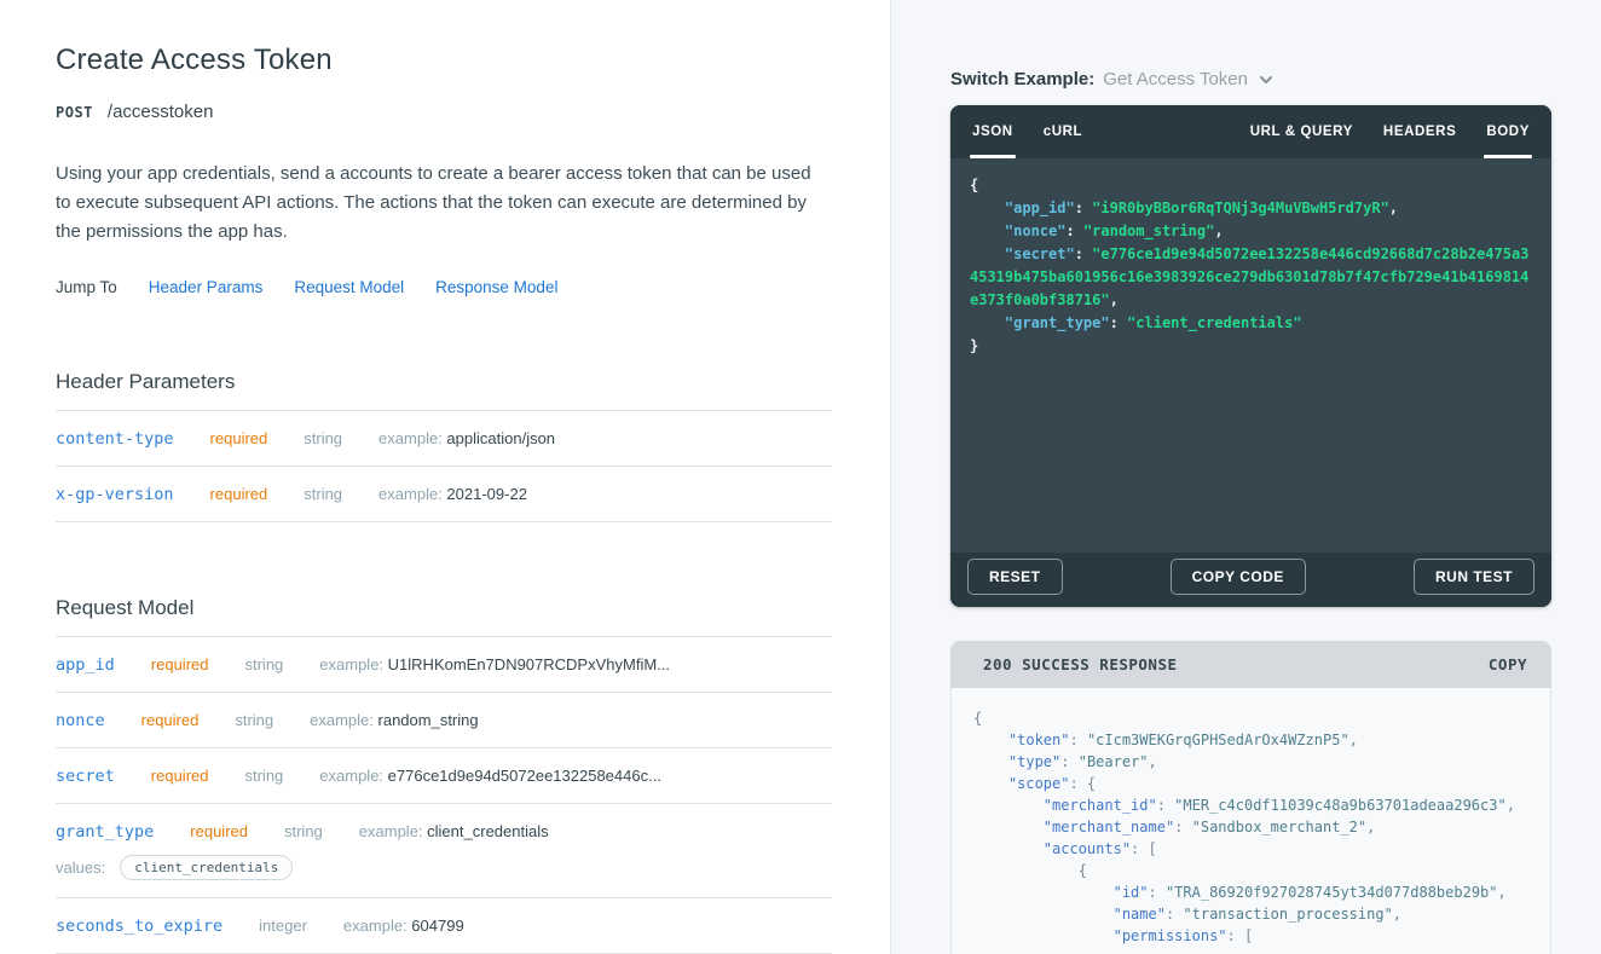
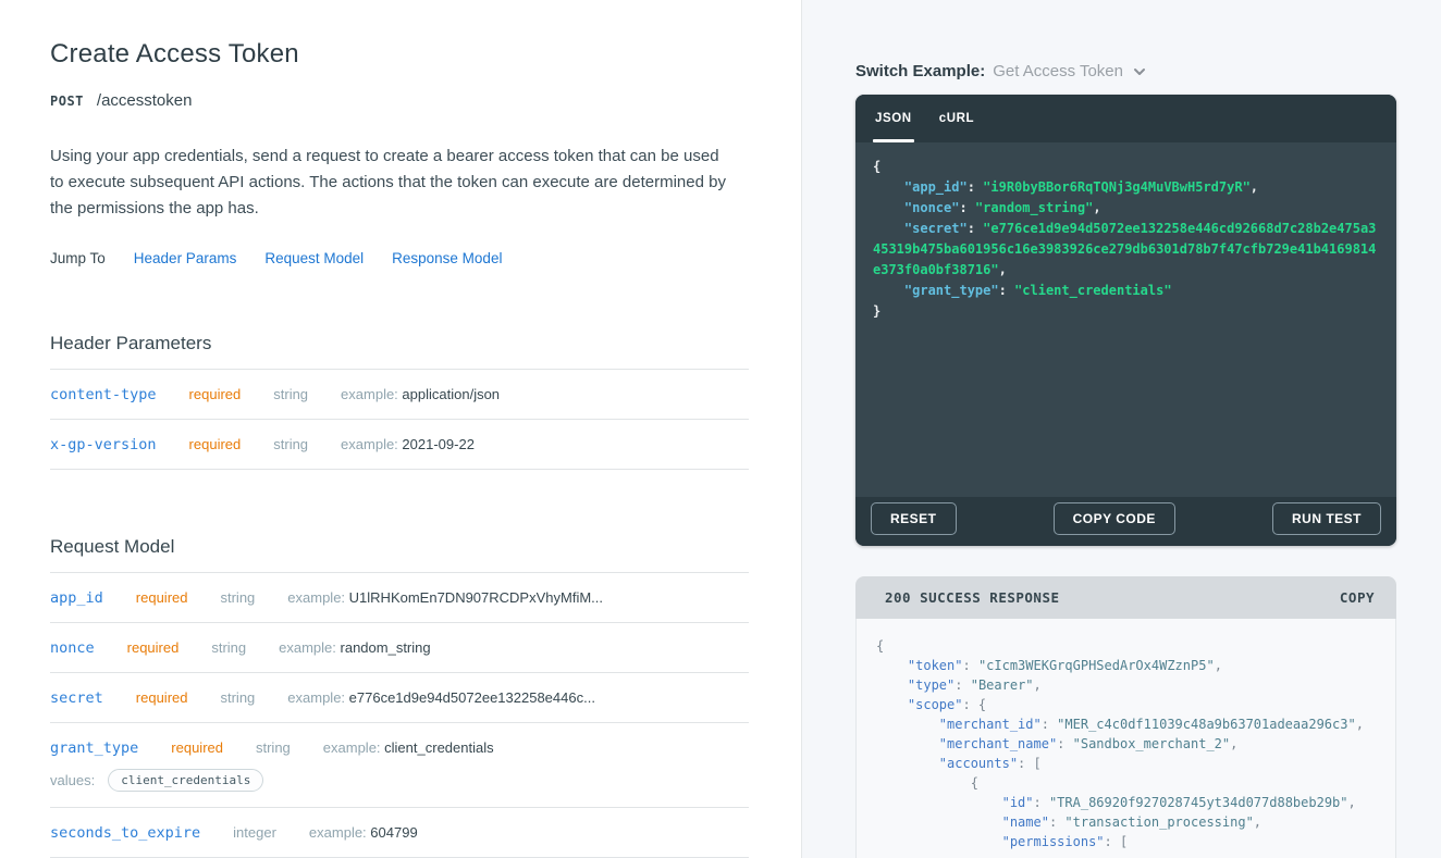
  Create Access Token
  POST
  /accesstoken
- Using your app credentials, send a accounts to create a bearer access token that can be used to execute subsequent API actions. The actions that the token can execute are determined by the permissions the app has.
+ Using your app credentials, send a request to create a bearer access token that can be used to execute subsequent API actions. The actions that the token can execute are determined by the permissions the app has.
  Jump To
  Header Params
  Request Model
  Response Model
  Header Parameters
  content-type
  required
  string
  example: application/json
  x-gp-version
  required
  string
  example: 2021-09-22
  Request Model
  app_id
  required
  string
  example: U1lRHKomEn7DN907RCDPxVhyMfiM...
  nonce
  required
  string
  example: random_string
  secret
  required
  string
  example: e776ce1d9e94d5072ee132258e446c...
  grant_type
  required
  string
  example: client_credentials
  values:
  client_credentials
  seconds_to_expire
  integer
  example: 604799
  Switch Example:
  Get Access Token
  JSON
  cURL
- URL & QUERY
- HEADERS
- BODY
  { "app_id": "i9R0byBBor6RqTQNj3g4MuVBwH5rd7yR", "nonce": "random_string", "secret": "e776ce1d9e94d5072ee132258e446cd92668d7c28b2e475a345319b475ba601956c16e3983926ce279db6301d78b7f47cfb729e41b4169814e373f0a0bf38716", "grant_type": "client_credentials" }
  RESET
  COPY CODE
  RUN TEST
  200 SUCCESS RESPONSE
  COPY
  { "token": "cIcm3WEKGrqGPHSedArOx4WZznP5", "type": "Bearer", "scope": { "merchant_id": "MER_c4c0df11039c48a9b63701adeaa296c3", "merchant_name": "Sandbox_merchant_2", "accounts": [ { "id": "TRA_86920f927028745yt34d077d88beb29b", "name": "transaction_processing", "permissions": [
